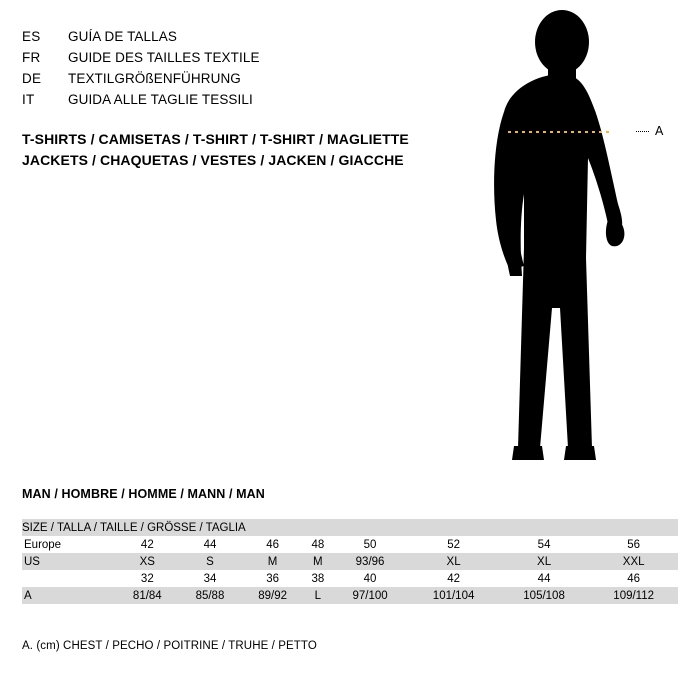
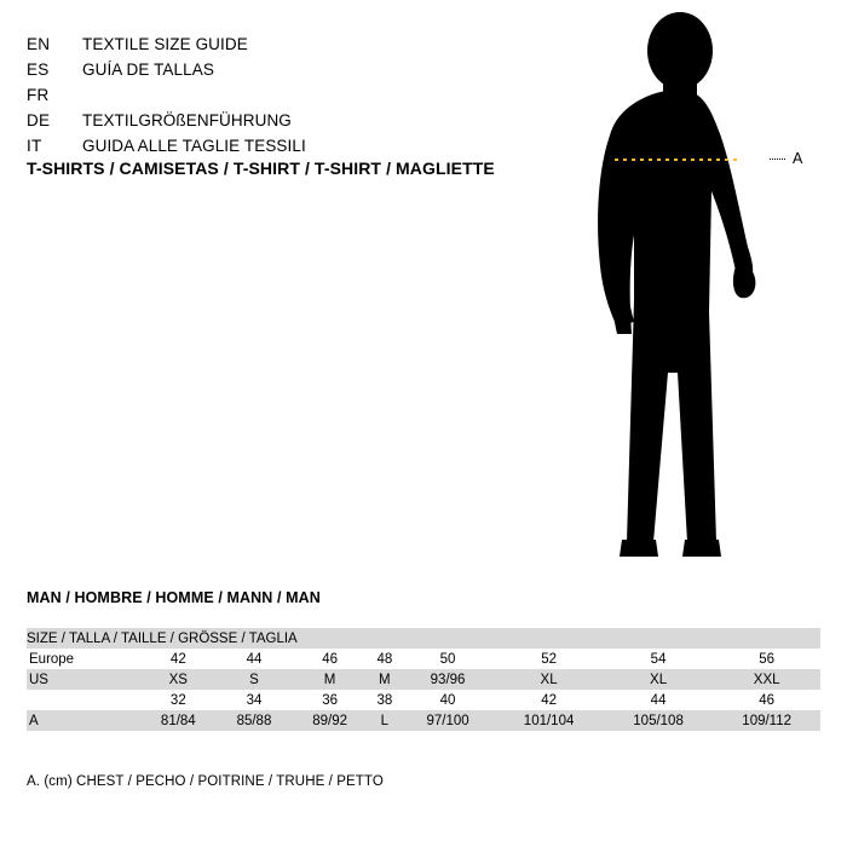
+ EN
+ TEXTILE SIZE GUIDE
  ES
  GUÍA DE TALLAS
  FR
- GUIDE DES TAILLES TEXTILE
  DE
  TEXTILGRÖßENFÜHRUNG
  IT
  GUIDA ALLE TAGLIE TESSILI
  T-SHIRTS / CAMISETAS / T-SHIRT / T-SHIRT / MAGLIETTE
- JACKETS / CHAQUETAS / VESTES / JACKEN / GIACCHE
  A
  MAN / HOMBRE / HOMME / MANN / MAN
  SIZE / TALLA / TAILLE / GRÖSSE / TAGLIA
  Europe	42	44	46	48	50	52	54	56
  US	XS	S	M	M	93/96	XL	XL	XXL
  	32	34	36	38	40	42	44	46
  A	81/84	85/88	89/92	L	97/100	101/104	105/108	109/112
  A. (cm) CHEST / PECHO / POITRINE / TRUHE / PETTO
